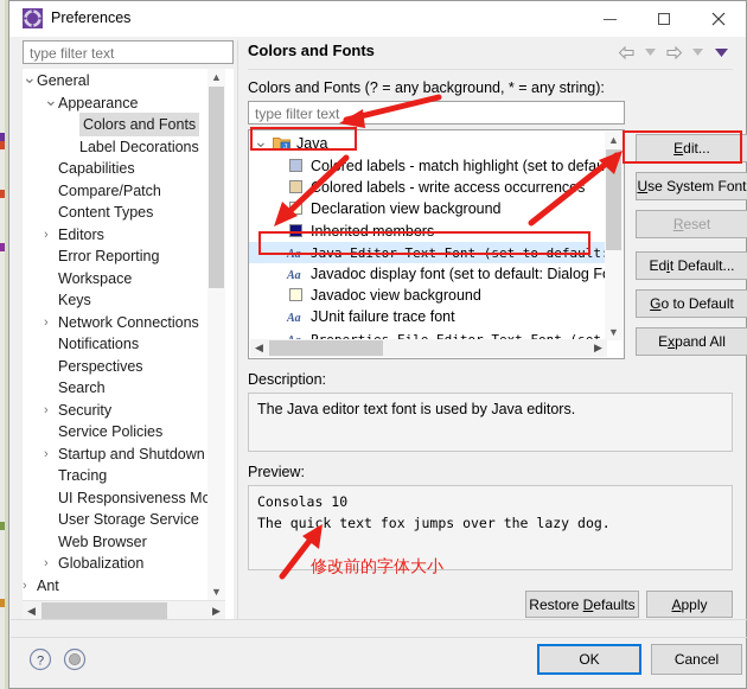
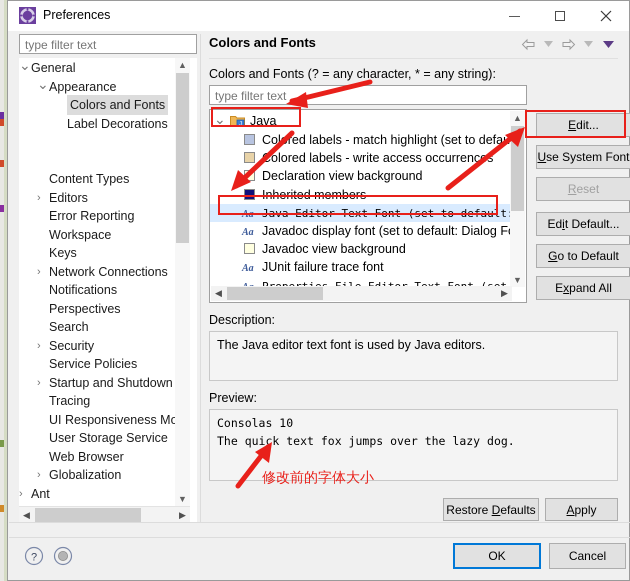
  Preferences
  type filter text
  ⌄
  General
  ⌄
  Appearance
  Colors and Fonts
  Label Decorations
- Capabilities
- Compare/Patch
  Content Types
  ›
  Editors
  Error Reporting
  Workspace
  Keys
  ›
  Network Connections
  Notifications
  Perspectives
  Search
  ›
  Security
  Service Policies
  ›
  Startup and Shutdown
  Tracing
  UI Responsiveness M
  User Storage Service
  Web Browser
  ›
  Globalization
  ›
  Ant
  ▲
  ▼
  ◀
  ▶
  Colors and Fonts
- Colors and Fonts (? = any background, * = any string):
+ Colors and Fonts (? = any character, * = any string):
  type filter text
  ⌄
  Java
  Colred labels - match highlight (set to defa
  olored labels - write access occurrencs
  Declaration view background
  Inherited members
  Aa
  Java Editor Text Font (set to default
  Aa
  Javadoc display font (set to default: Dialog F
  Javadoc view background
  Aa
  JUnit failure trace font
  ▲
  ▼
  ◀
  ▶
  Edit...
  Use System Font
  Reset
  Edit Default...
  Go to Default
  Expand All
  Description:
  The Java editor text font is used by Java editors.
  Preview:
  Consolas 10
  The quick text fox jumps over the lazy dog.
  Restore Defaults
  Apply
  ?
  OK
  Cancel
  修改前的字体大小
